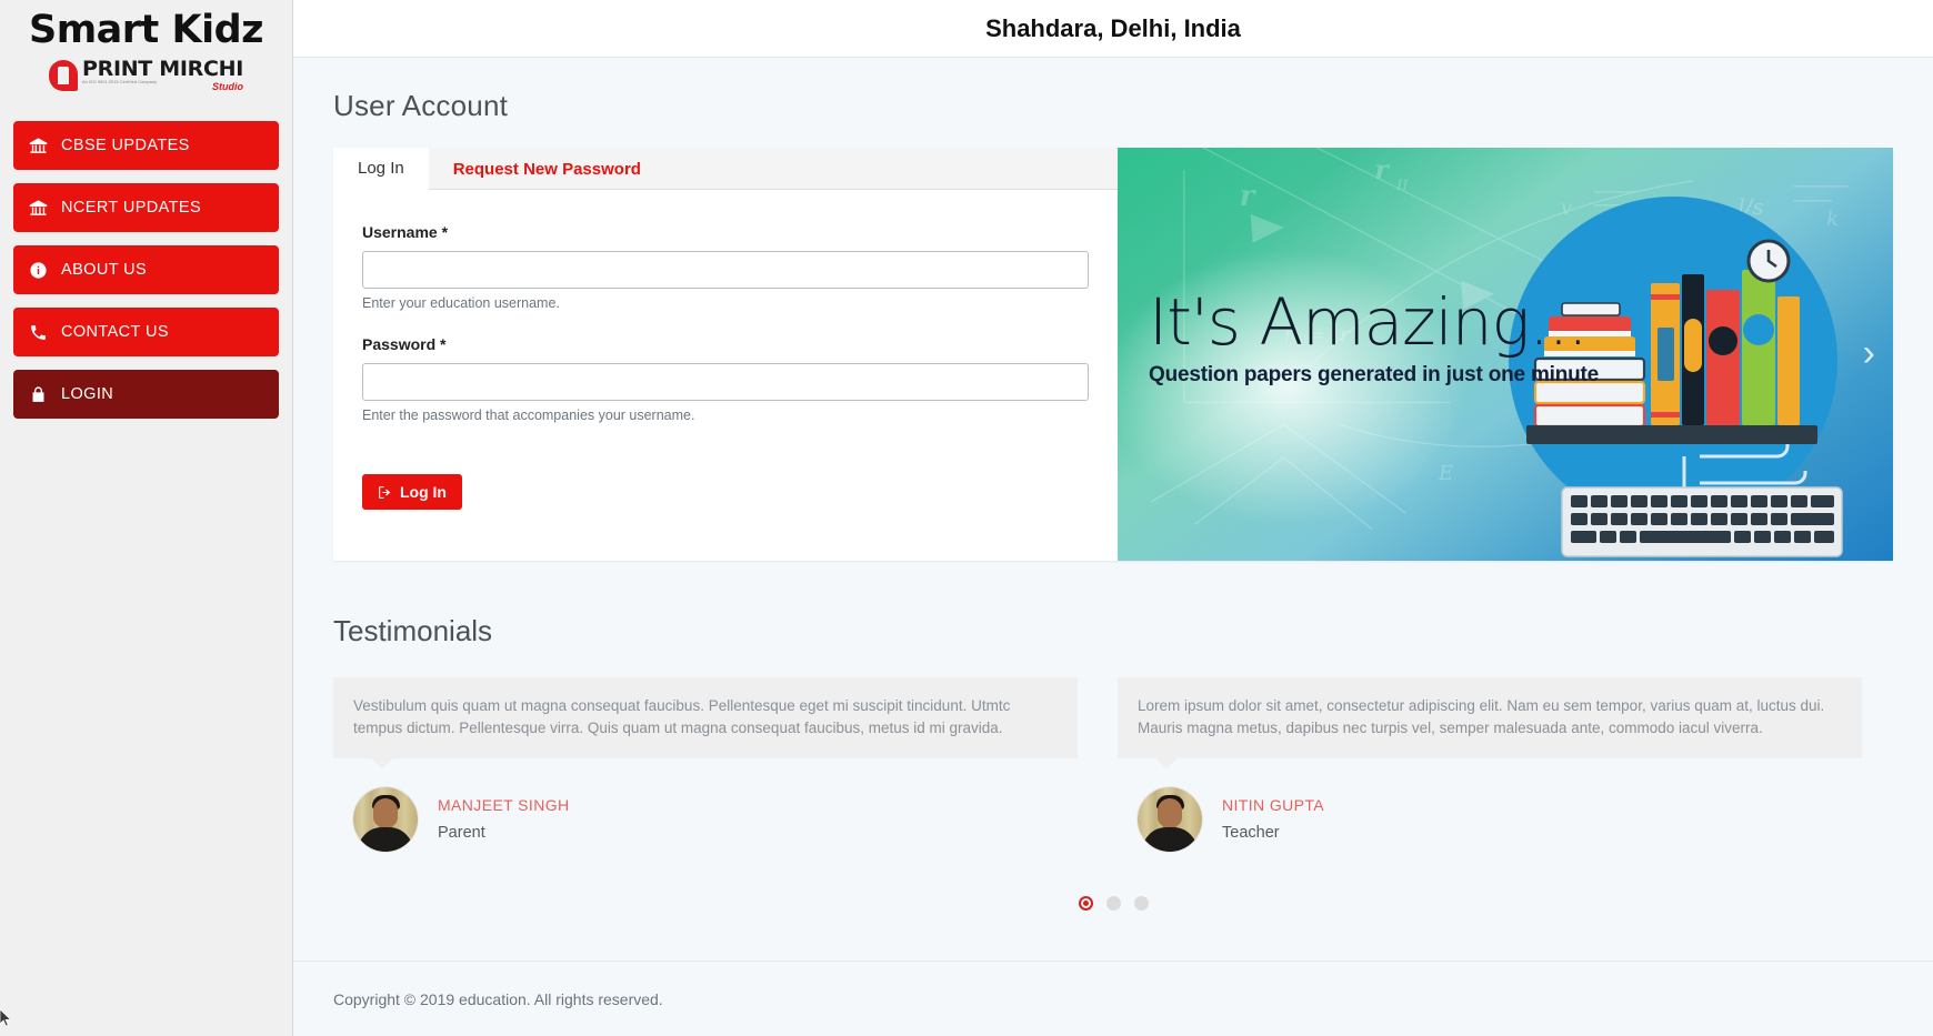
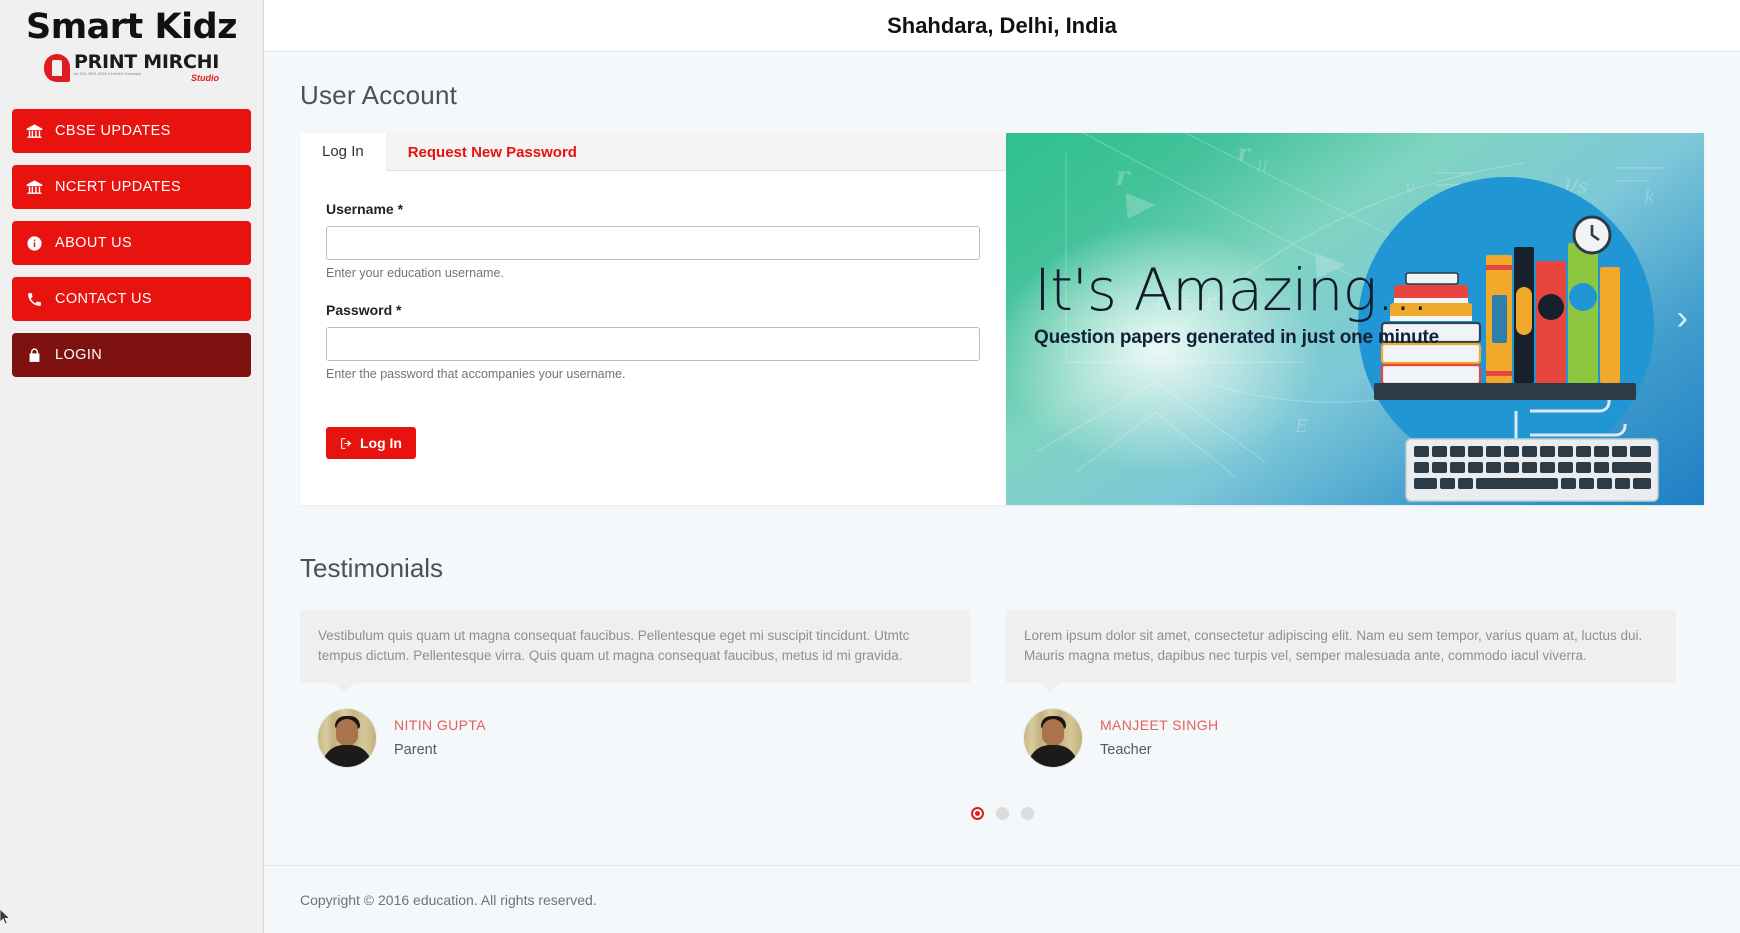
  Smart Kidz
  PRINT MIRCHI
  Studio
  CBSE UPDATES
  NCERT UPDATES
  ABOUT US
  CONTACT US
  LOGIN
  Shahdara, Delhi, India
  User Account
  Log In
  Request New Password
  Username *
  Enter your education username.
  Password *
  Enter the password that accompanies your username.
  Log In
  r
  r
  II
  r
  =
  r
  v
  l/s
  k
  E
  It's Amazing...
  Question papers generated in just one minute
  ›
  Testimonials
  Vestibulum quis quam ut magna consequat faucibus. Pellentesque eget mi suscipit tincidunt. Utmtc tempus dictum. Pellentesque virra. Quis quam ut magna consequat faucibus, metus id mi gravida.
- MANJEET SINGH
+ NITIN GUPTA
  Parent
  Lorem ipsum dolor sit amet, consectetur adipiscing elit. Nam eu sem tempor, varius quam at, luctus dui. Mauris magna metus, dapibus nec turpis vel, semper malesuada ante, commodo iacul viverra.
- NITIN GUPTA
+ MANJEET SINGH
  Teacher
- Copyright © 2019 education. All rights reserved.
+ Copyright © 2016 education. All rights reserved.
